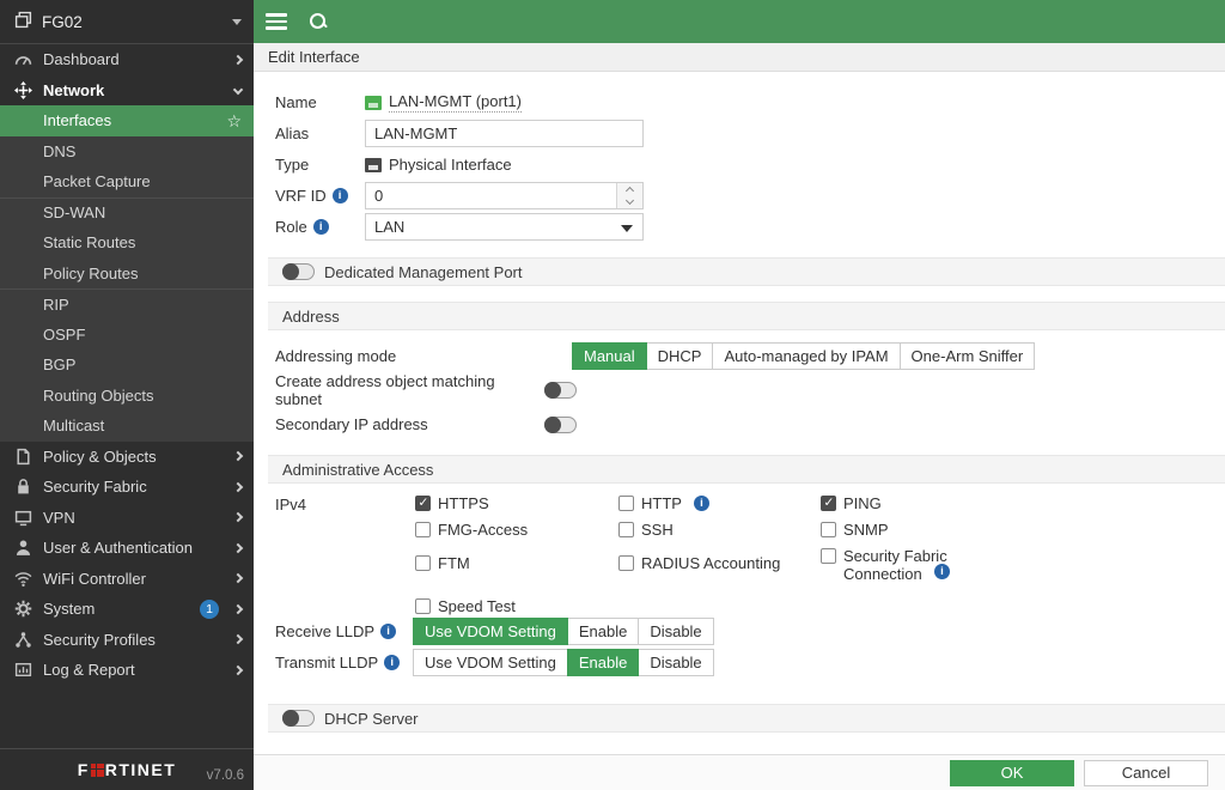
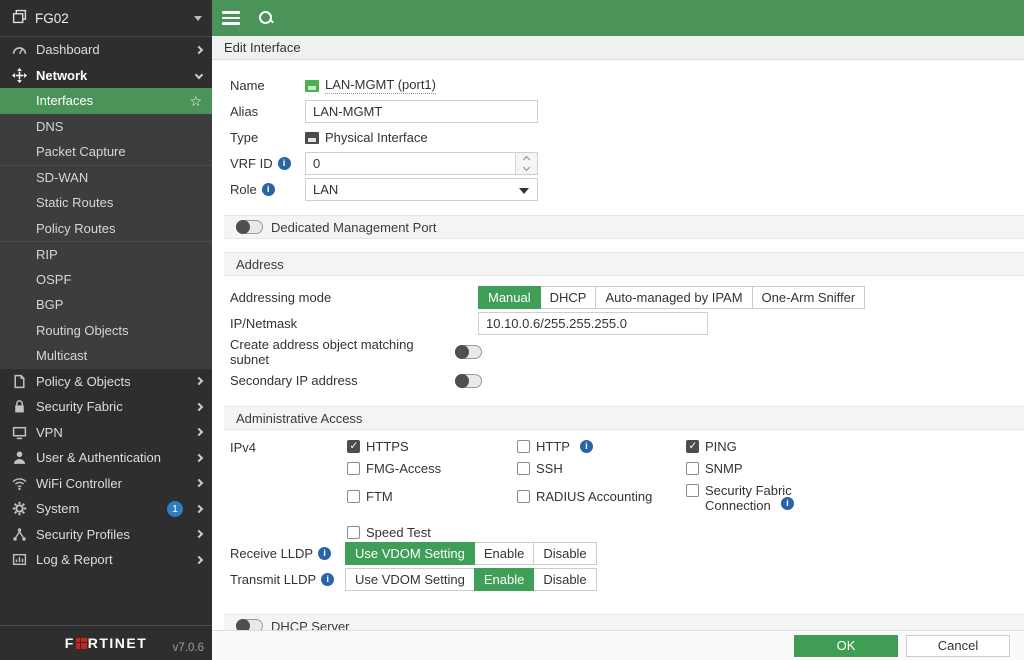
  FG02
  Dashboard
  Network
  Interfaces
  DNS
  Packet Capture
  SD-WAN
  Static Routes
  Policy Routes
  RIP
  OSPF
  BGP
  Routing Objects
  Multicast
  Policy & Objects
  Security Fabric
  VPN
  User & Authentication
  WiFi Controller
  System
  1
  Security Profiles
  Log & Report
  F
  RTINET
  v7.0.6
  Edit Interface
  Name
  LAN-MGMT (port1)
  Alias
  LAN-MGMT
  Type
  Physical Interface
  VRF ID
  0
  Role
  LAN
  Dedicated Management Port
  Address
  Addressing mode
  Manual
  DHCP
  Auto-managed by IPAM
  One-Arm Sniffer
+ IP/Netmask
+ 10.10.0.6/255.255.255.0
  Create address object matching subnet
  Secondary IP address
  Administrative Access
  IPv4
  HTTPS
  HTTP
  PING
  FMG-Access
  SSH
  SNMP
  FTM
  RADIUS Accounting
  Security Fabric Connection
  Speed Test
  Receive LLDP
  Use VDOM Setting
  Enable
  Disable
  Transmit LLDP
  Use VDOM Setting
  Enable
  Disable
  DHCP Server
  OK
  Cancel
